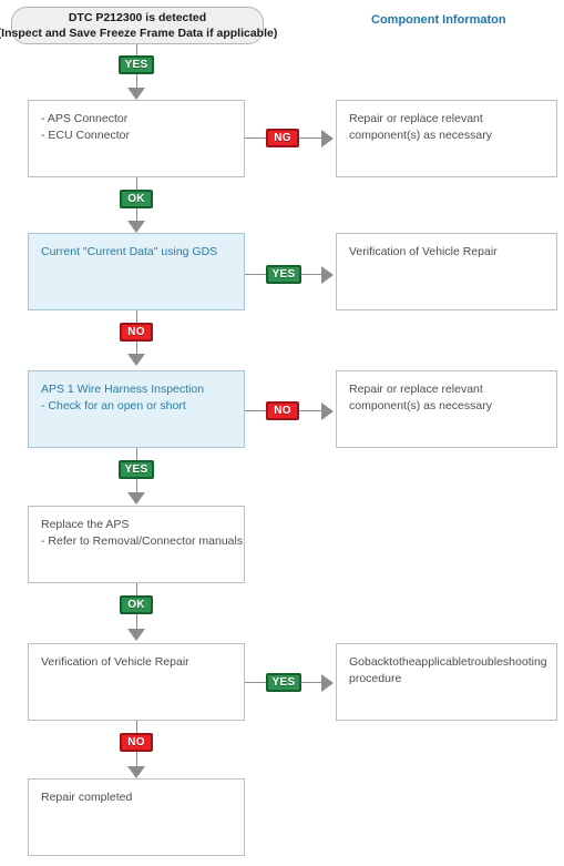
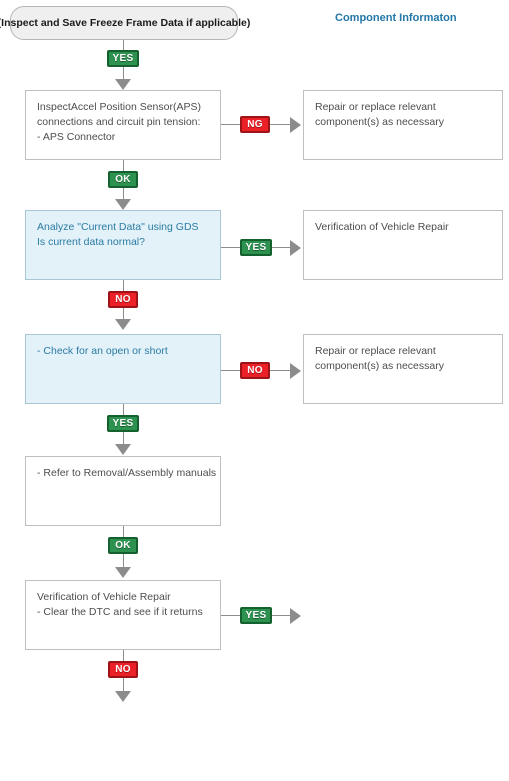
  Component Informaton
- DTC P212300 is detected
  Inspect and Save Freeze Frame Data if applicable)
  YES
+ InspectAccel Position Sensor(APS)
+ connections and circuit pin tension:
  - APS Connector
- - ECU Connector
  NG
  Repair or replace relevant
  component(s) as necessary
  OK
- Current "Current Data" using GDS
+ Analyze "Current Data" using GDS
+ Is current data normal?
  YES
  Verification of Vehicle Repair
  NO
- APS 1 Wire Harness Inspection
  - Check for an open or short
  NO
  Repair or replace relevant
  component(s) as necessary
  YES
- Replace the APS
- - Refer to Removal/Connector manuals
+ - Refer to Removal/Assembly manuals
  OK
  Verification of Vehicle Repair
+ - Clear the DTC and see if it returns
  YES
- Gobacktotheapplicabletroubleshooting procedure
  NO
- Repair completed
